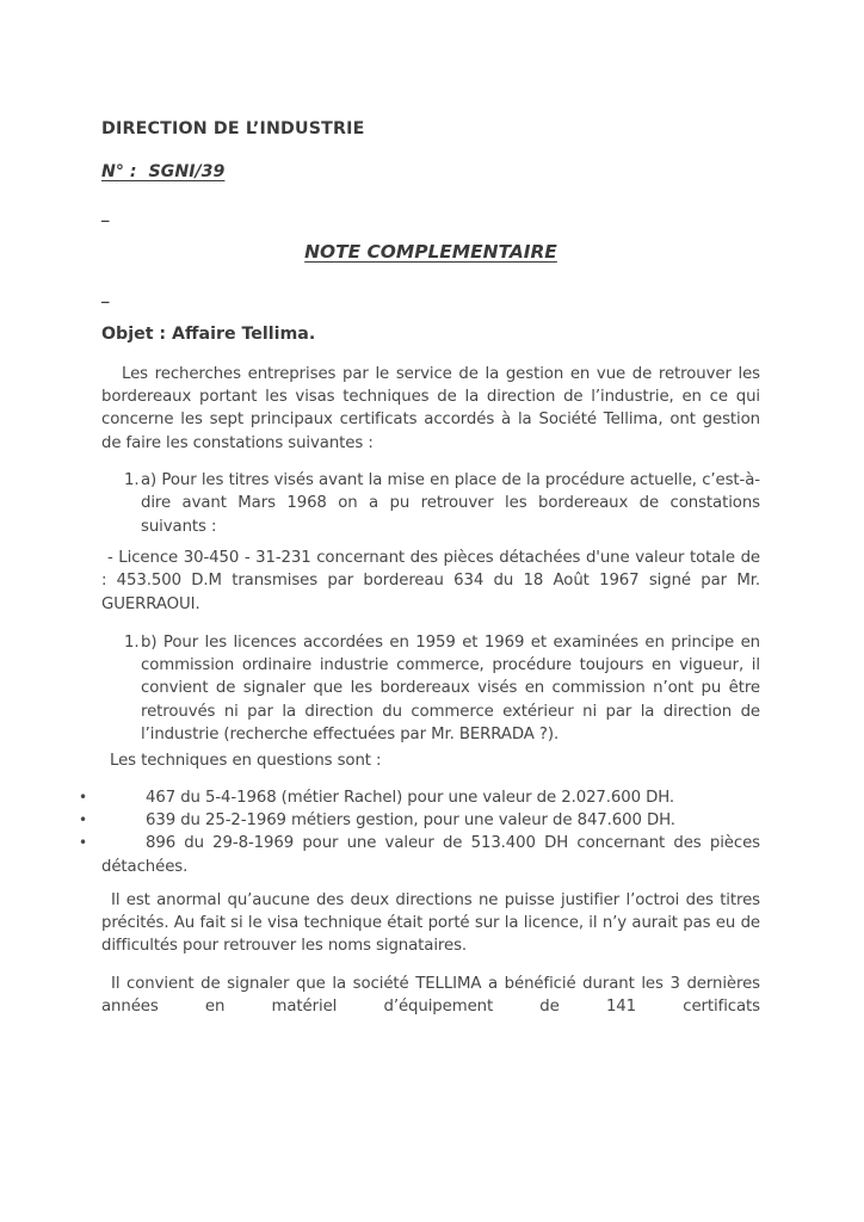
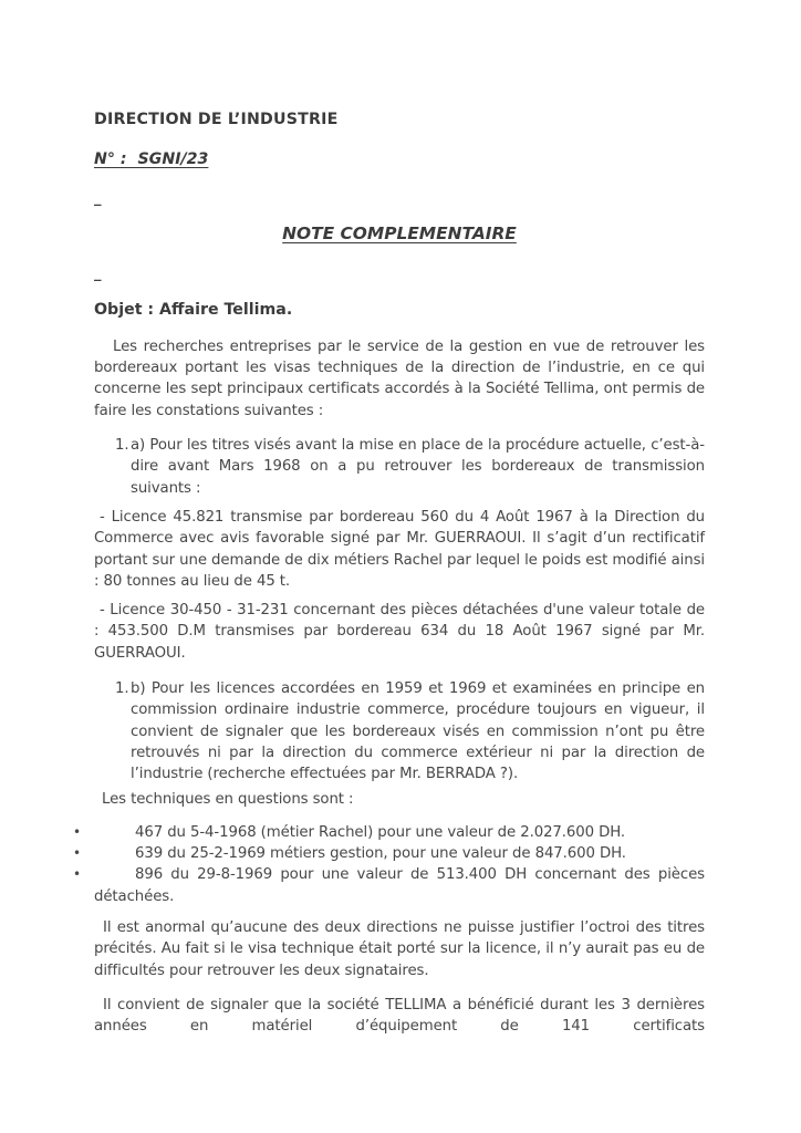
  DIRECTION DE L’INDUSTRIE
- N° : SGNI/39
+ N° : SGNI/23
  _
  NOTE COMPLEMENTAIRE
  _
  Objet : Affaire Tellima.
- Les recherches entreprises par le service de la gestion en vue de retrouver les bordereaux portant les visas techniques de la direction de l’industrie, en ce qui concerne les sept principaux certificats accordés à la Société Tellima, ont gestion de faire les constations suivantes :
+ Les recherches entreprises par le service de la gestion en vue de retrouver les bordereaux portant les visas techniques de la direction de l’industrie, en ce qui concerne les sept principaux certificats accordés à la Société Tellima, ont permis de faire les constations suivantes :
  1.
- a) Pour les titres visés avant la mise en place de la procédure actuelle, c’est-à-dire avant Mars 1968 on a pu retrouver les bordereaux de constations suivants :
+ a) Pour les titres visés avant la mise en place de la procédure actuelle, c’est-à-dire avant Mars 1968 on a pu retrouver les bordereaux de transmission suivants :
+ - Licence 45.821 transmise par bordereau 560 du 4 Août 1967 à la Direction du Commerce avec avis favorable signé par Mr. GUERRAOUI. Il s’agit d’un rectificatif portant sur une demande de dix métiers Rachel par lequel le poids est modifié ainsi : 80 tonnes au lieu de 45 t.
  - Licence 30-450 - 31-231 concernant des pièces détachées d'une valeur totale de : 453.500 D.M transmises par bordereau 634 du 18 Août 1967 signé par Mr. GUERRAOUI.
  1.
  b) Pour les licences accordées en 1959 et 1969 et examinées en principe en commission ordinaire industrie commerce, procédure toujours en vigueur, il convient de signaler que les bordereaux visés en commission n’ont pu être retrouvés ni par la direction du commerce extérieur ni par la direction de l’industrie (recherche effectuées par Mr. BERRADA ?).
  Les techniques en questions sont :
  •
  467 du 5-4-1968 (métier Rachel) pour une valeur de 2.027.600 DH.
  •
  639 du 25-2-1969 métiers gestion, pour une valeur de 847.600 DH.
  •
  896 du 29-8-1969 pour une valeur de 513.400 DH concernant des pièces détachées.
- Il est anormal qu’aucune des deux directions ne puisse justifier l’octroi des titres précités. Au fait si le visa technique était porté sur la licence, il n’y aurait pas eu de difficultés pour retrouver les noms signataires.
+ Il est anormal qu’aucune des deux directions ne puisse justifier l’octroi des titres précités. Au fait si le visa technique était porté sur la licence, il n’y aurait pas eu de difficultés pour retrouver les deux signataires.
  Il convient de signaler que la société TELLIMA a bénéficié durant les 3 dernières années en matériel d’équipement de 141 certificats
